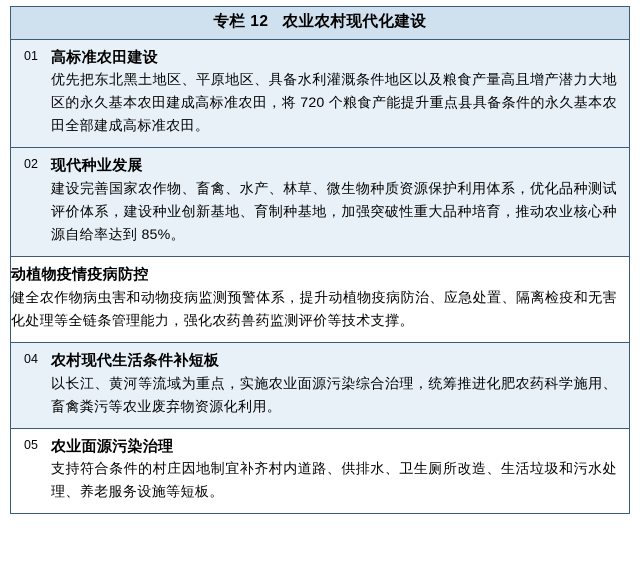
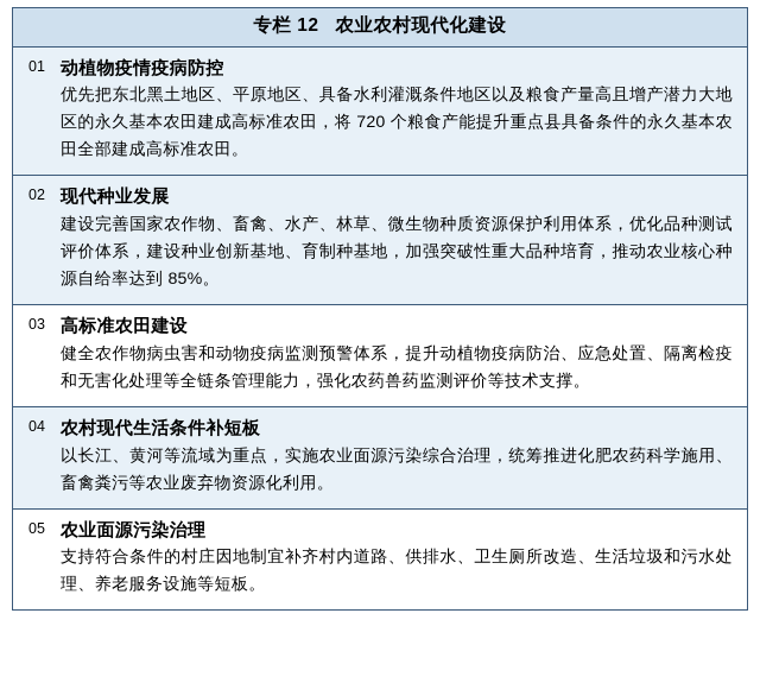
  专栏 12 农业农村现代化建设
  01
- 高标准农田建设
+ 动植物疫情疫病防控
  优先把东北黑土地区、平原地区、具备水利灌溉条件地区以及粮食产量高且增产潜力大地区的永久基本农田建成高标准农田，将 720 个粮食产能提升重点县具备条件的永久基本农田全部建成高标准农田。
  02
  现代种业发展
  建设完善国家农作物、畜禽、水产、林草、微生物种质资源保护利用体系，优化品种测试评价体系，建设种业创新基地、育制种基地，加强突破性重大品种培育，推动农业核心种源自给率达到 85%。
+ 03
- 动植物疫情疫病防控
+ 高标准农田建设
  健全农作物病虫害和动物疫病监测预警体系，提升动植物疫病防治、应急处置、隔离检疫和无害化处理等全链条管理能力，强化农药兽药监测评价等技术支撑。
  04
  农村现代生活条件补短板
  以长江、黄河等流域为重点，实施农业面源污染综合治理，统筹推进化肥农药科学施用、畜禽粪污等农业废弃物资源化利用。
  05
  农业面源污染治理
  支持符合条件的村庄因地制宜补齐村内道路、供排水、卫生厕所改造、生活垃圾和污水处理、养老服务设施等短板。
